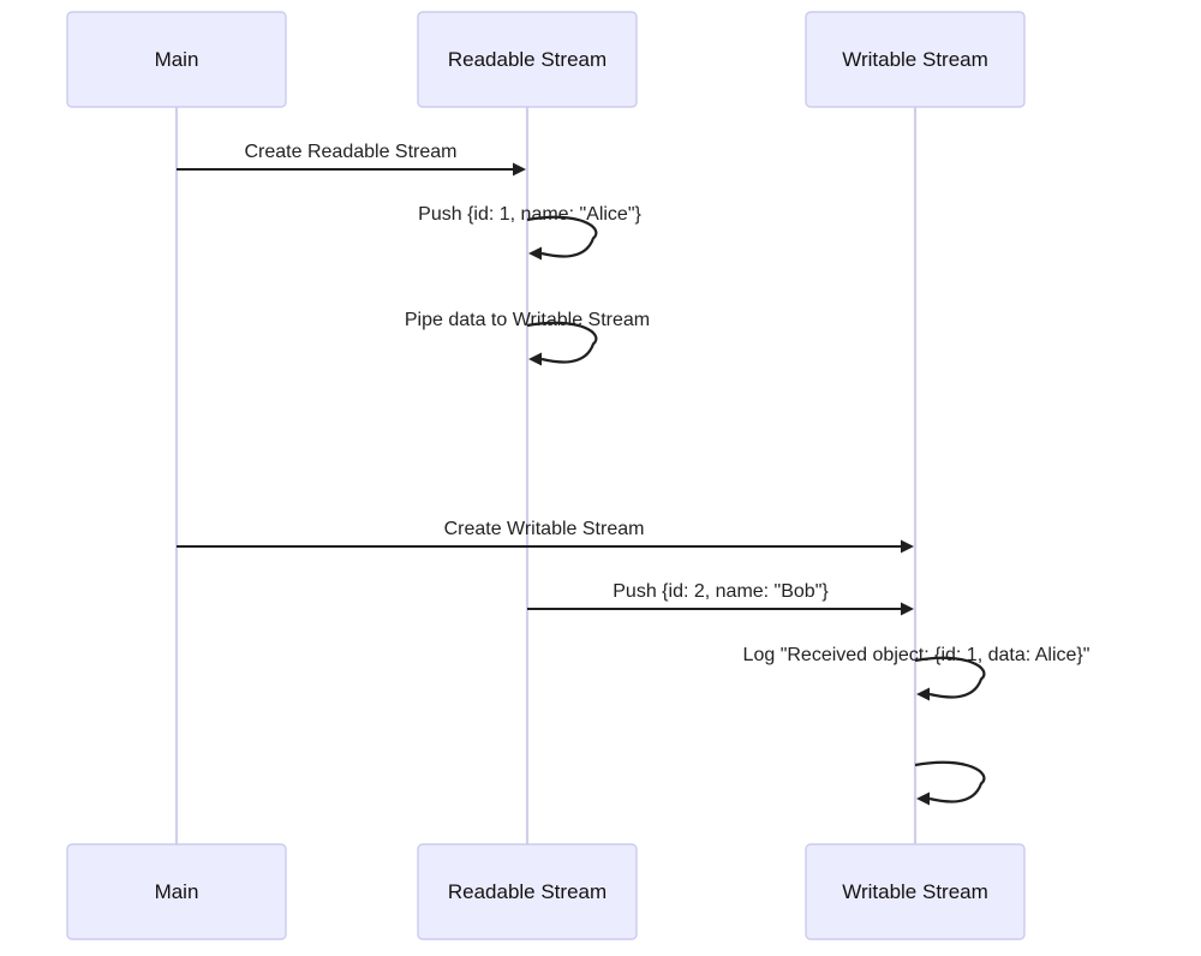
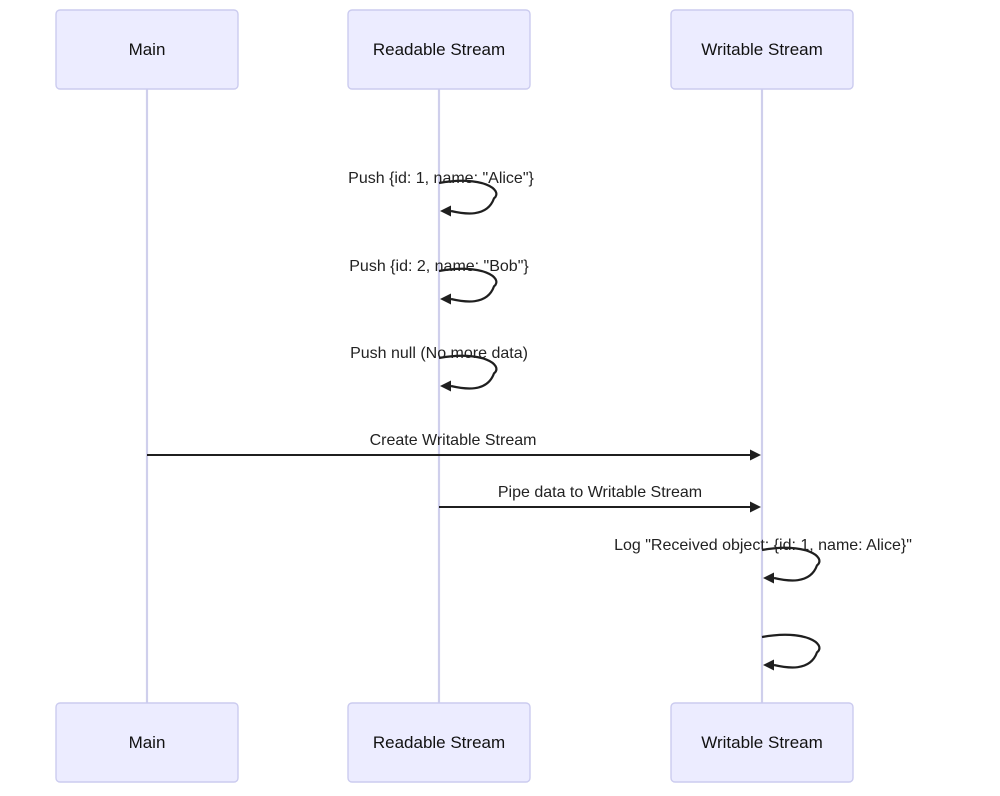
  Main
  Readable Stream
  Writable Stream
  Main
  Readable Stream
  Writable Stream
- Create Readable Stream
  Push {id: 1, name: "Alice"}
- Pipe data to Writable Stream
+ Push {id: 2, name: "Bob"}
+ Push null (No more data)
  Create Writable Stream
- Push {id: 2, name: "Bob"}
+ Pipe data to Writable Stream
- Log "Received object: {id: 1, data: Alice}"
+ Log "Received object: {id: 1, name: Alice}"
